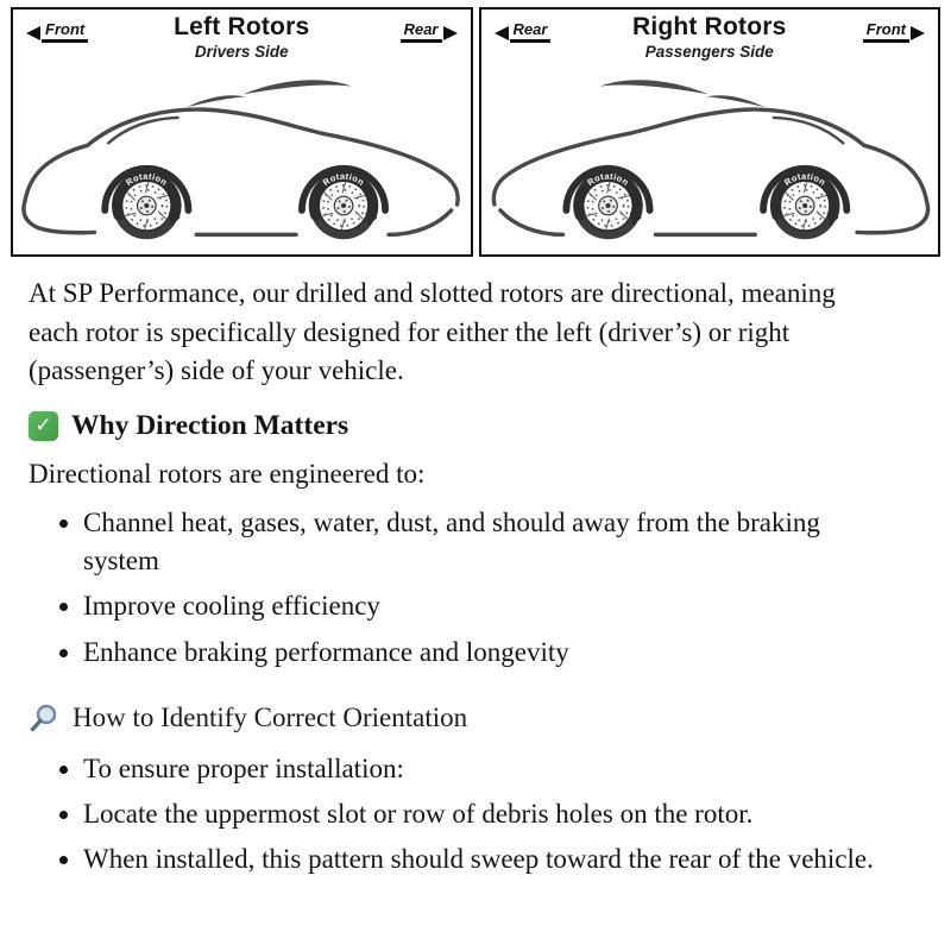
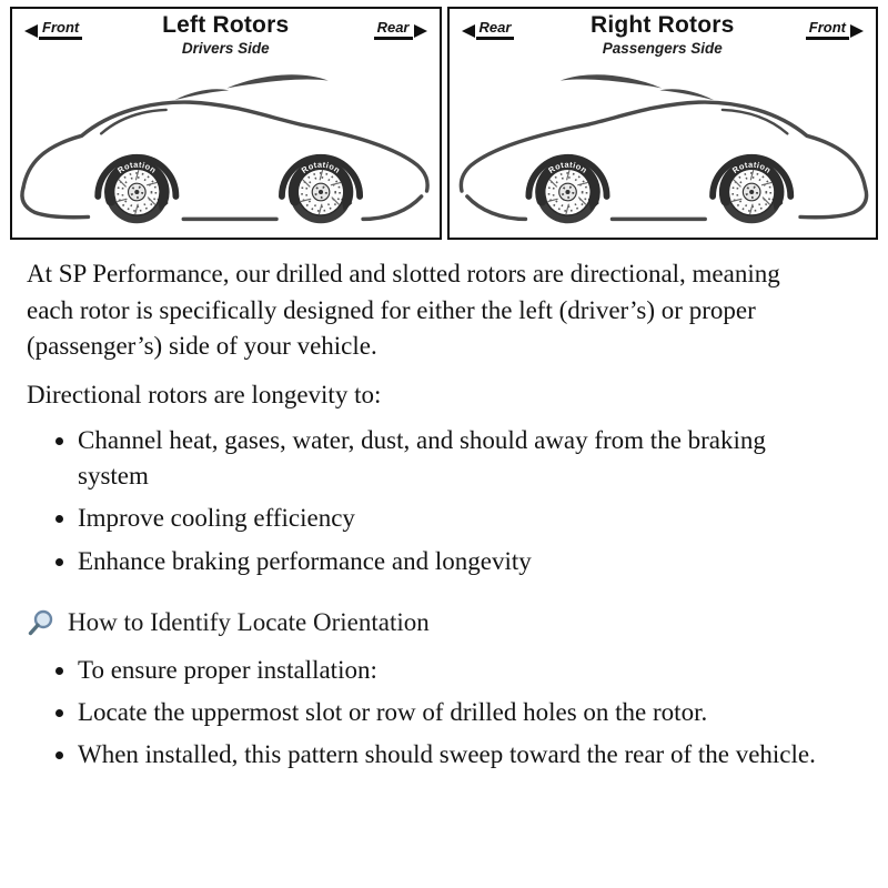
  Front
  Left Rotors
  Drivers Side
  Rear
  Rear
  Right Rotors
  Passengers Side
  Front
- At SP Performance, our drilled and slotted rotors are directional, meaning each rotor is specifically designed for either the left (driver’s) or right (passenger’s) side of your vehicle.
+ At SP Performance, our drilled and slotted rotors are directional, meaning each rotor is specifically designed for either the left (driver’s) or proper (passenger’s) side of your vehicle.
- ✓
- Why Direction Matters
- Directional rotors are engineered to:
+ Directional rotors are longevity to:
  Channel heat, gases, water, dust, and should away from the braking system
  Improve cooling efficiency
  Enhance braking performance and longevity
- How to Identify Correct Orientation
+ How to Identify Locate Orientation
  To ensure proper installation:
- Locate the uppermost slot or row of debris holes on the rotor.
+ Locate the uppermost slot or row of drilled holes on the rotor.
  When installed, this pattern should sweep toward the rear of the vehicle.
